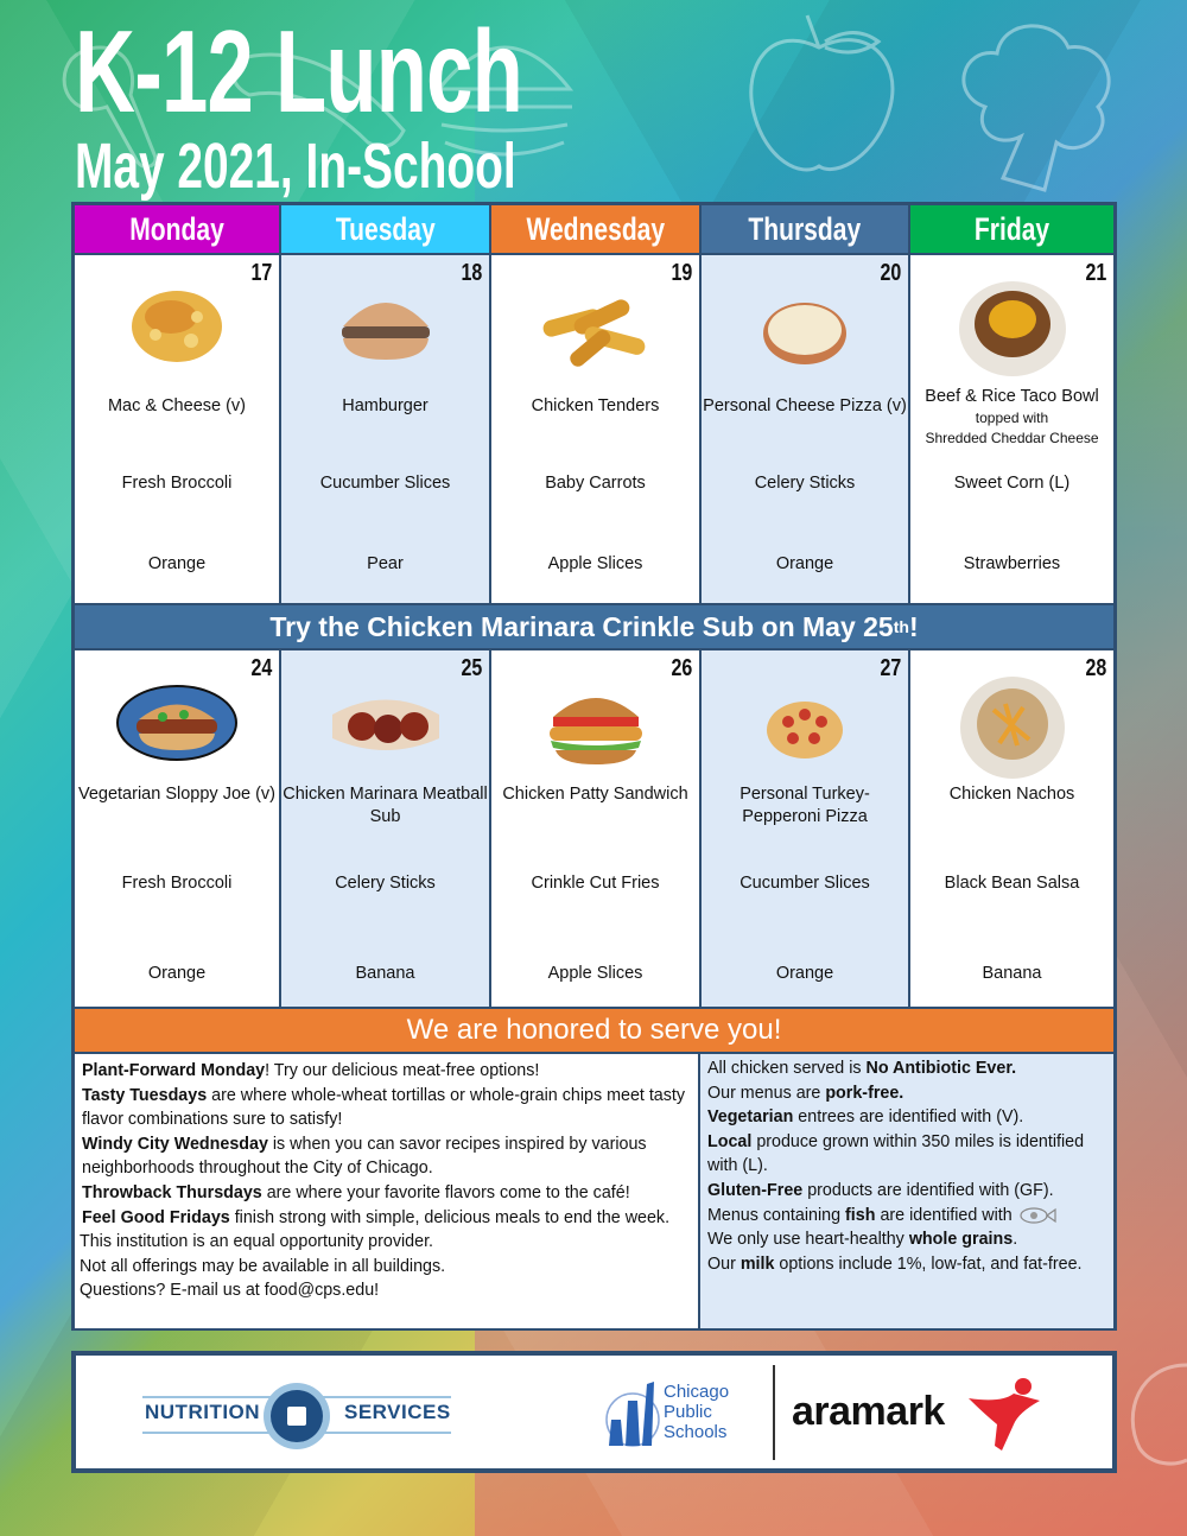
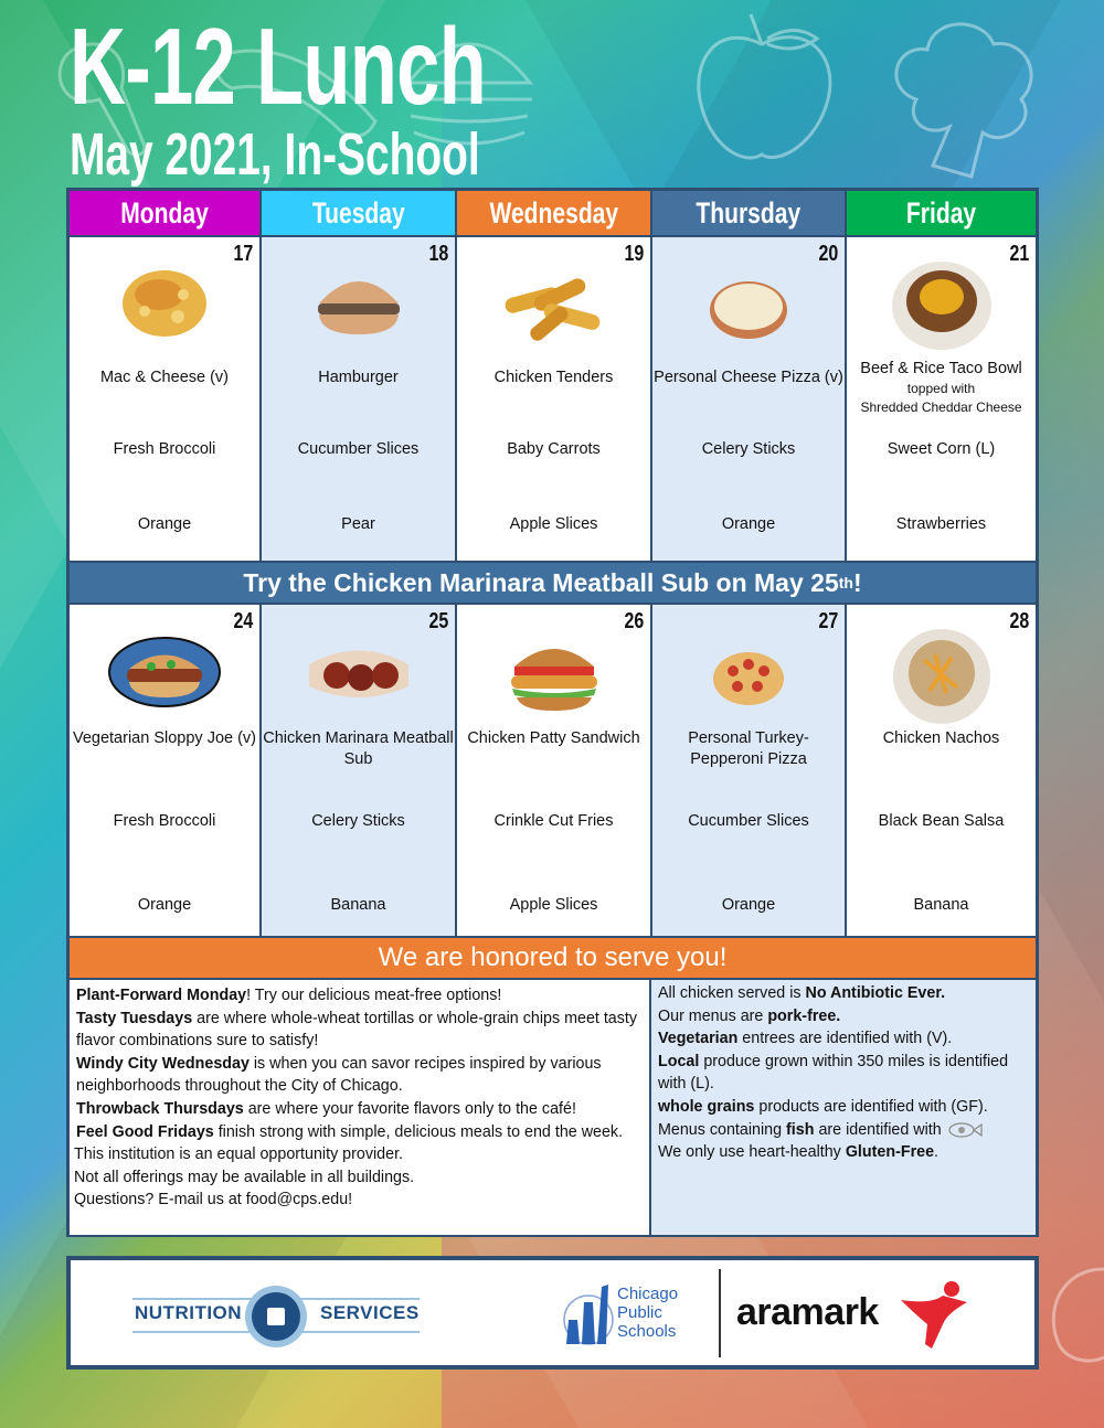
  K-12 Lunch
  May 2021, In-School
  Monday
  Tuesday
  Wednesday
  Thursday
  Friday
  17
  Mac & Cheese (v)
  Fresh Broccoli
  Orange
  18
  Hamburger
  Cucumber Slices
  Pear
  19
  Chicken Tenders
  Baby Carrots
  Apple Slices
  20
  Personal Cheese Pizza (v)
  Celery Sticks
  Orange
  21
  Beef & Rice Taco Bowl
  topped with
  Shredded Cheddar Cheese
  Sweet Corn (L)
  Strawberries
- Try the Chicken Marinara Crinkle Sub on May 25
+ Try the Chicken Marinara Meatball Sub on May 25
  th
  !
  24
  Vegetarian Sloppy Joe (v)
  Fresh Broccoli
  Orange
  25
  Chicken Marinara Meatball Sub
  Celery Sticks
  Banana
  26
  Chicken Patty Sandwich
  Crinkle Cut Fries
  Apple Slices
  27
  Personal Turkey-Pepperoni Pizza
  Cucumber Slices
  Orange
  28
  Chicken Nachos
  Black Bean Salsa
  Banana
  We are honored to serve you!
  Plant-Forward Monday! Try our delicious meat-free options!
  Tasty Tuesdays are where whole-wheat tortillas or whole-grain chips meet tasty flavor combinations sure to satisfy!
  Windy City Wednesday is when you can savor recipes inspired by various neighborhoods throughout the City of Chicago.
- Throwback Thursdays are where your favorite flavors come to the café!
+ Throwback Thursdays are where your favorite flavors only to the café!
  Feel Good Fridays finish strong with simple, delicious meals to end the week.
  This institution is an equal opportunity provider.
  Not all offerings may be available in all buildings.
  Questions? E-mail us at food@cps.edu!
  All chicken served is No Antibiotic Ever.
  Our menus are pork-free.
  Vegetarian entrees are identified with (V).
  Local produce grown within 350 miles is identified with (L).
- Gluten-Free products are identified with (GF).
+ whole grains products are identified with (GF).
  Menus containing fish are identified with
- We only use heart-healthy whole grains.
+ We only use heart-healthy Gluten-Free.
- Our milk options include 1%, low-fat, and fat-free.
  NUTRITION
  SERVICES
  Chicago
  Public
  Schools
  aramark
